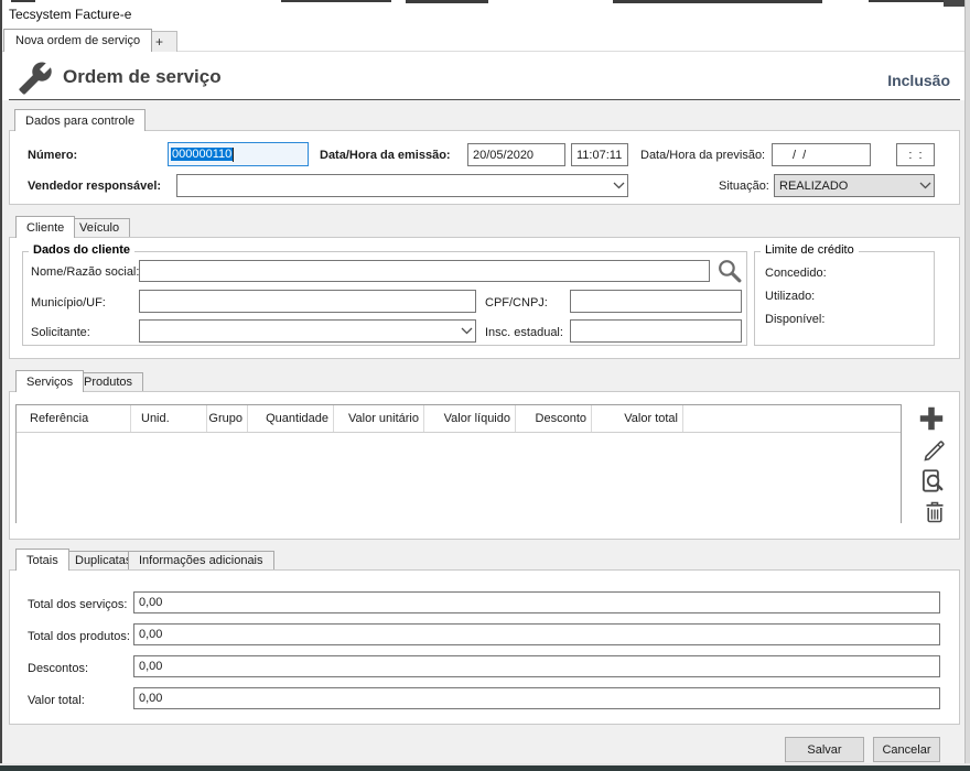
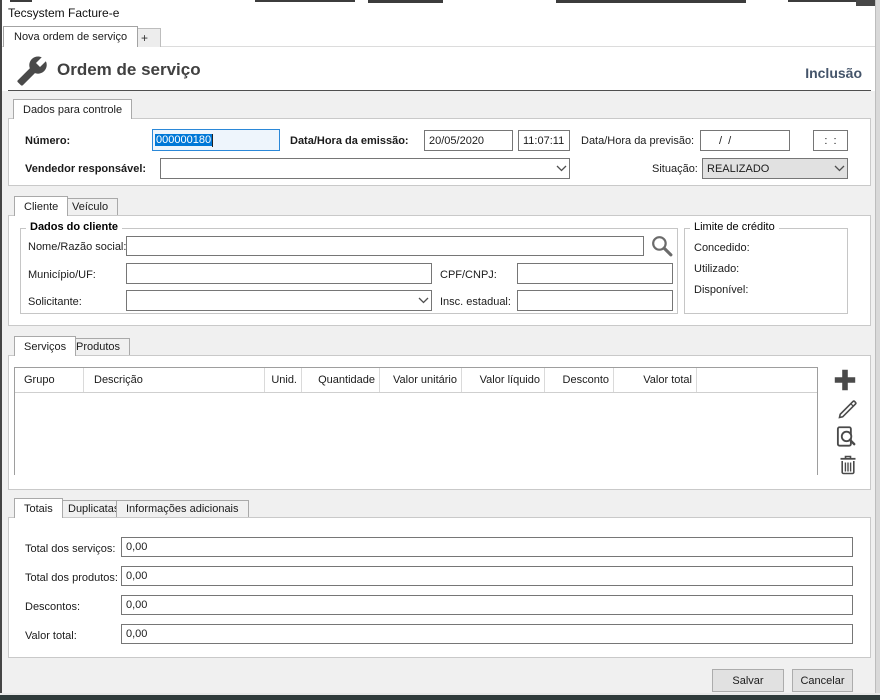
  Tecsystem Facture-e
  Nova ordem de serviço
  +
  Ordem de serviço
  Inclusão
  Dados para controle
  Número:
- 000000110
+ 000000180
  Data/Hora da emissão:
  20/05/2020
  11:07:11
  Data/Hora da previsão:
  / /
  : :
  Vendedor responsável:
  Situação:
  REALIZADO
  Cliente
  Veículo
  Dados do cliente
  Nome/Razão social:
  Município/UF:
  CPF/CNPJ:
  Solicitante:
  Insc. estadual:
  Limite de crédito
  Concedido:
  Utilizado:
  Disponível:
  Serviços
  Produtos
- Referência
- Unid.
+ Grupo
+ Descrição
- Grupo
+ Unid.
  Quantidade
  Valor unitário
  Valor líquido
  Desconto
  Valor total
  Totais
  Duplicata
  Informações adicionais
  Total dos serviços:
  0,00
  Total dos produtos:
  0,00
  Descontos:
  0,00
  Valor total:
  0,00
  Salvar
  Cancelar
